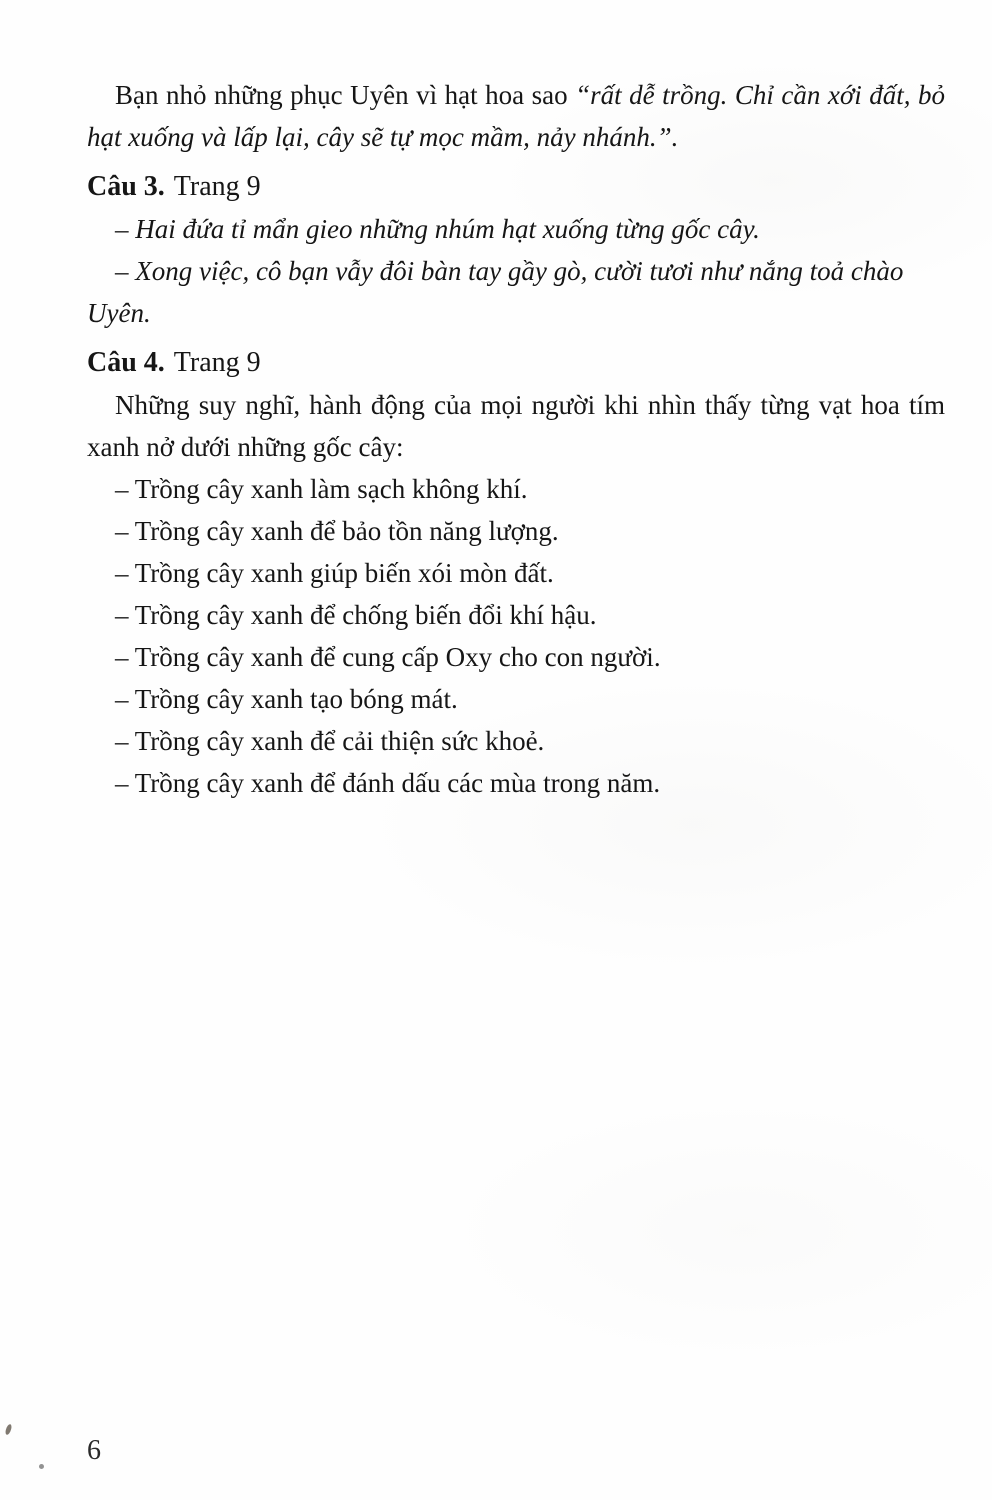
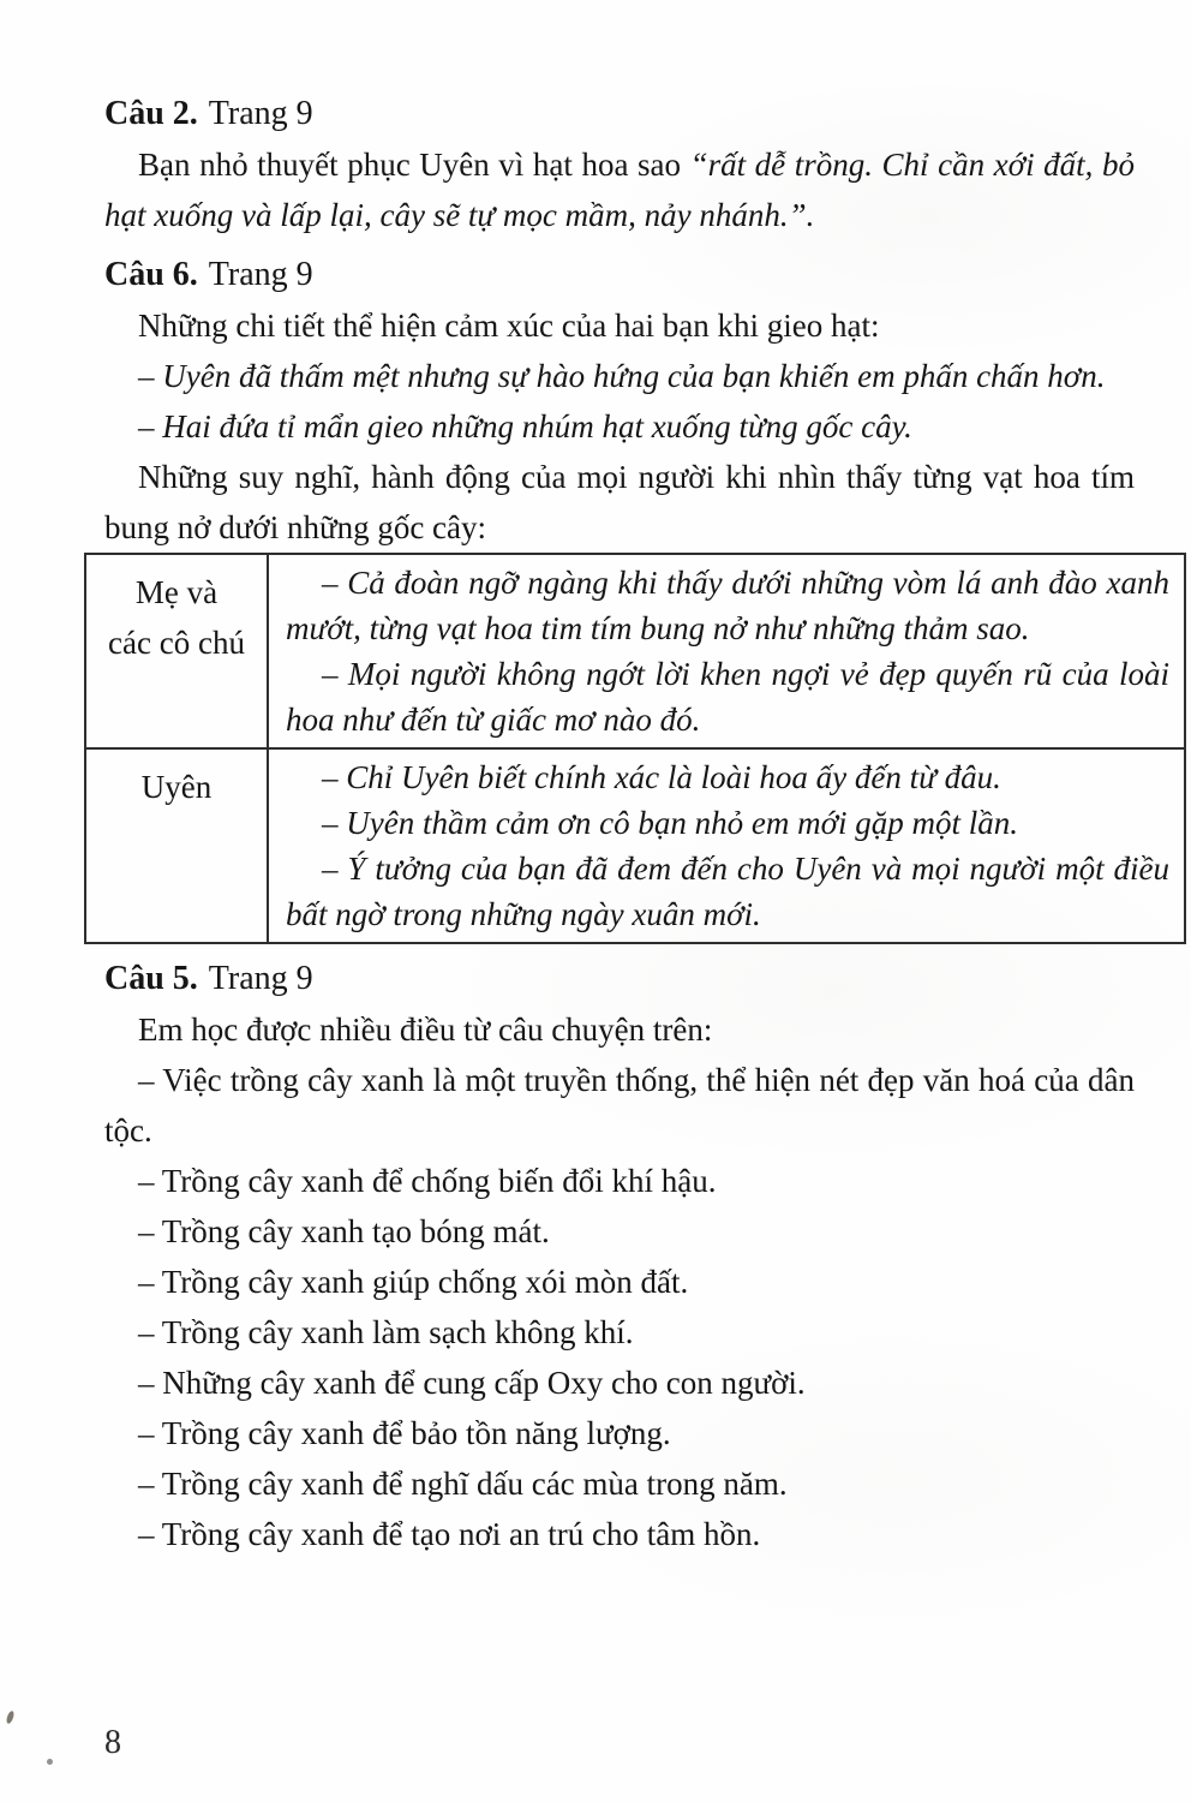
+ Câu 2. Trang 9
- Bạn nhỏ những phục Uyên vì hạt hoa sao “rất dễ trồng. Chỉ cần xới đất, bỏ hạt xuống và lấp lại, cây sẽ tự mọc mầm, nảy nhánh.”.
+ Bạn nhỏ thuyết phục Uyên vì hạt hoa sao “rất dễ trồng. Chỉ cần xới đất, bỏ hạt xuống và lấp lại, cây sẽ tự mọc mầm, nảy nhánh.”.
- Câu 3. Trang 9
+ Câu 6. Trang 9
+ Những chi tiết thể hiện cảm xúc của hai bạn khi gieo hạt:
+ – Uyên đã thấm mệt nhưng sự hào hứng của bạn khiến em phấn chấn hơn.
  – Hai đứa tỉ mẩn gieo những nhúm hạt xuống từng gốc cây.
- – Xong việc, cô bạn vẫy đôi bàn tay gầy gò, cười tươi như nắng toả chào Uyên.
- Câu 4. Trang 9
- Những suy nghĩ, hành động của mọi người khi nhìn thấy từng vạt hoa tím xanh nở dưới những gốc cây:
+ Những suy nghĩ, hành động của mọi người khi nhìn thấy từng vạt hoa tím bung nở dưới những gốc cây:
+ Mẹ và các cô chú	– Cả đoàn ngỡ ngàng khi thấy dưới những vòm lá anh đào xanh mướt, từng vạt hoa tim tím bung nở như những thảm sao. – Mọi người không ngớt lời khen ngợi vẻ đẹp quyến rũ của loài hoa như đến từ giấc mơ nào đó.
+ Uyên	– Chỉ Uyên biết chính xác là loài hoa ấy đến từ đâu. – Uyên thầm cảm ơn cô bạn nhỏ em mới gặp một lần. – Ý tưởng của bạn đã đem đến cho Uyên và mọi người một điều bất ngờ trong những ngày xuân mới.
+ Câu 5. Trang 9
+ Em học được nhiều điều từ câu chuyện trên:
+ – Việc trồng cây xanh là một truyền thống, thể hiện nét đẹp văn hoá của dân tộc.
- – Trồng cây xanh làm sạch không khí.
+ – Trồng cây xanh để chống biến đổi khí hậu.
- – Trồng cây xanh để bảo tồn năng lượng.
+ – Trồng cây xanh tạo bóng mát.
- – Trồng cây xanh giúp biến xói mòn đất.
+ – Trồng cây xanh giúp chống xói mòn đất.
- – Trồng cây xanh để chống biến đổi khí hậu.
+ – Trồng cây xanh làm sạch không khí.
- – Trồng cây xanh để cung cấp Oxy cho con người.
+ – Những cây xanh để cung cấp Oxy cho con người.
- – Trồng cây xanh tạo bóng mát.
+ – Trồng cây xanh để bảo tồn năng lượng.
- – Trồng cây xanh để cải thiện sức khoẻ.
- – Trồng cây xanh để đánh dấu các mùa trong năm.
+ – Trồng cây xanh để nghĩ dấu các mùa trong năm.
+ – Trồng cây xanh để tạo nơi an trú cho tâm hồn.
- 6
+ 8
